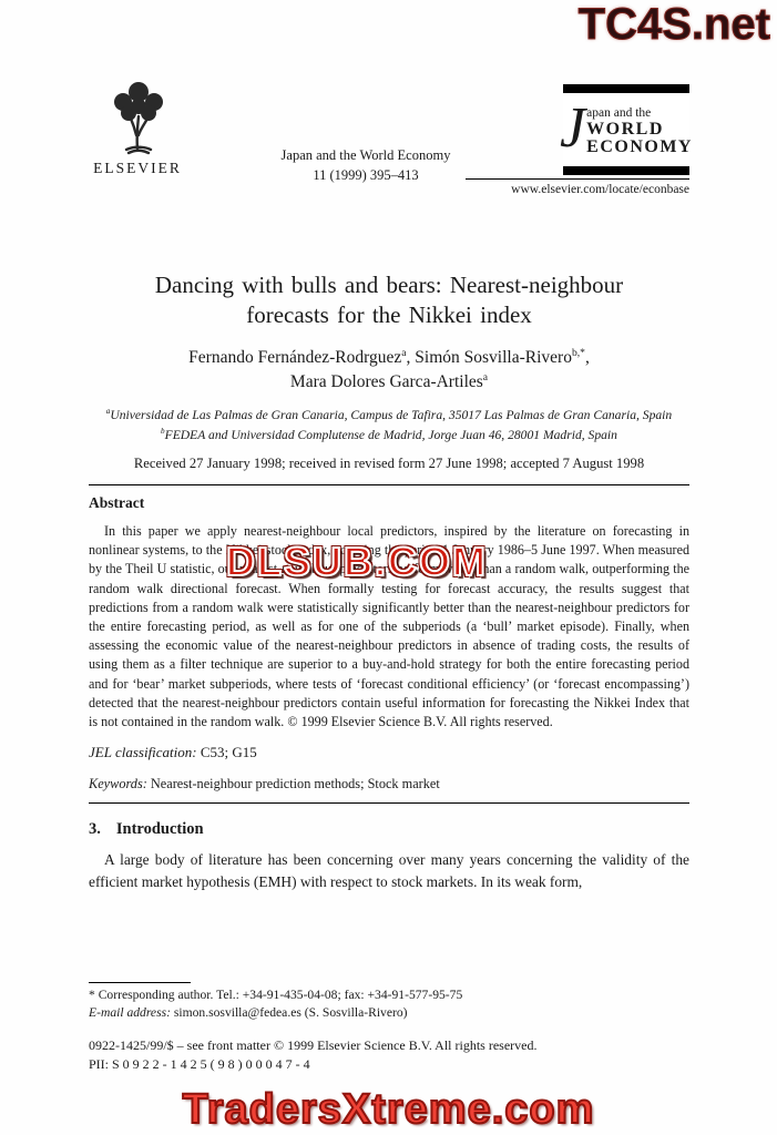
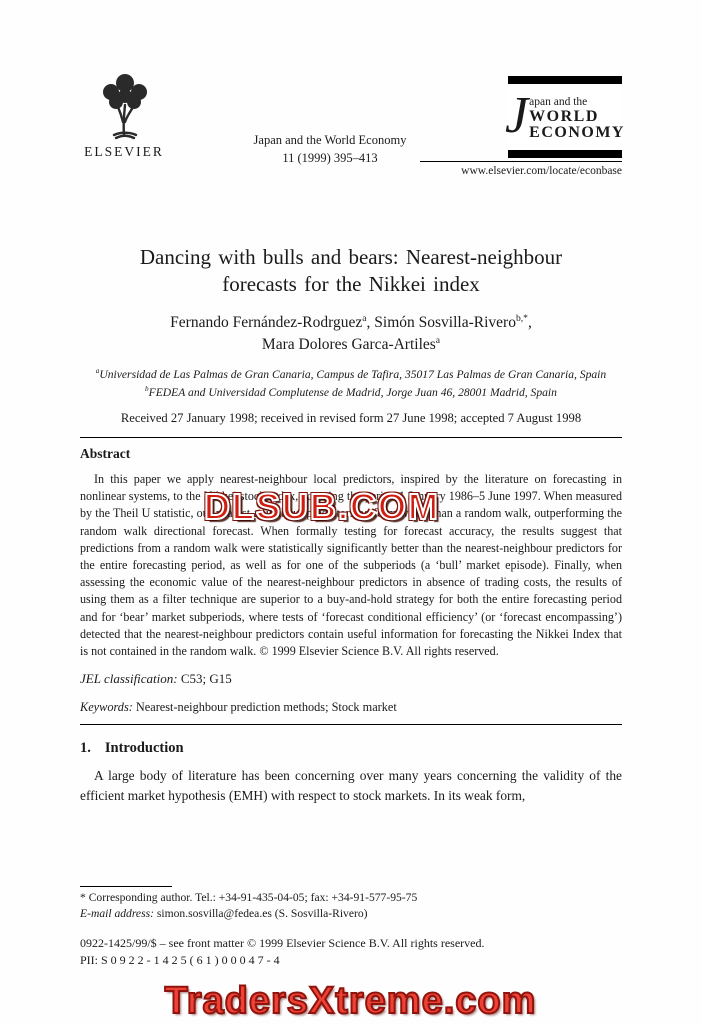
- TC4S.net
  ELSEVIER
  Japan and the World Economy
  11 (1999) 395–413
  J
  apan and the
  WORLD
  ECONOMY
  www.elsevier.com/locate/econbase
  Dancing with bulls and bears: Nearest-neighbour
  forecasts for the Nikkei index
  Fernando Fernández-Rodrgueza, Simón Sosvilla-Riverob,*,
  Mara Dolores Garca-Artilesa
  aUniversidad de Las Palmas de Gran Canaria, Campus de Tafira, 35017 Las Palmas de Gran Canaria, Spain
  bFEDEA and Universidad Complutense de Madrid, Jorge Juan 46, 28001 Madrid, Spain
  Received 27 January 1998; received in revised form 27 June 1998; accepted 7 August 1998
  Abstract
  In this paper we apply nearest-neighbour local predictors, inspired by the literature on forecasting in nonlinear systems, to the Nikkei stock index, covering the period 1 January 1986–5 June 1997. When measured by the Theil U statistic, our nearest-neighbour predictors perform worse than a random walk, outperforming the random walk directional forecast. When formally testing for forecast accuracy, the results suggest that predictions from a random walk were statistically significantly better than the nearest-neighbour predictors for the entire forecasting period, as well as for one of the subperiods (a ‘bull’ market episode). Finally, when assessing the economic value of the nearest-neighbour predictors in absence of trading costs, the results of using them as a filter technique are superior to a buy-and-hold strategy for both the entire forecasting period and for ‘bear’ market subperiods, where tests of ‘forecast conditional efficiency’ (or ‘forecast encompassing’) detected that the nearest-neighbour predictors contain useful information for forecasting the Nikkei Index that is not contained in the random walk. © 1999 Elsevier Science B.V. All rights reserved.
  JEL classification: C53; G15
  Keywords: Nearest-neighbour prediction methods; Stock market
- 3. Introduction
+ 1. Introduction
  A large body of literature has been concerning over many years concerning the validity of the efficient market hypothesis (EMH) with respect to stock markets. In its weak form,
  DLSUB.COM
- * Corresponding author. Tel.: +34-91-435-04-08; fax: +34-91-577-95-75
+ * Corresponding author. Tel.: +34-91-435-04-05; fax: +34-91-577-95-75
  E-mail address: simon.sosvilla@fedea.es (S. Sosvilla-Rivero)
  0922-1425/99/$ – see front matter © 1999 Elsevier Science B.V. All rights reserved.
- PII: S0922-1425(98)00047-4
+ PII: S0922-1425(61)00047-4
  TradersXtreme.com
